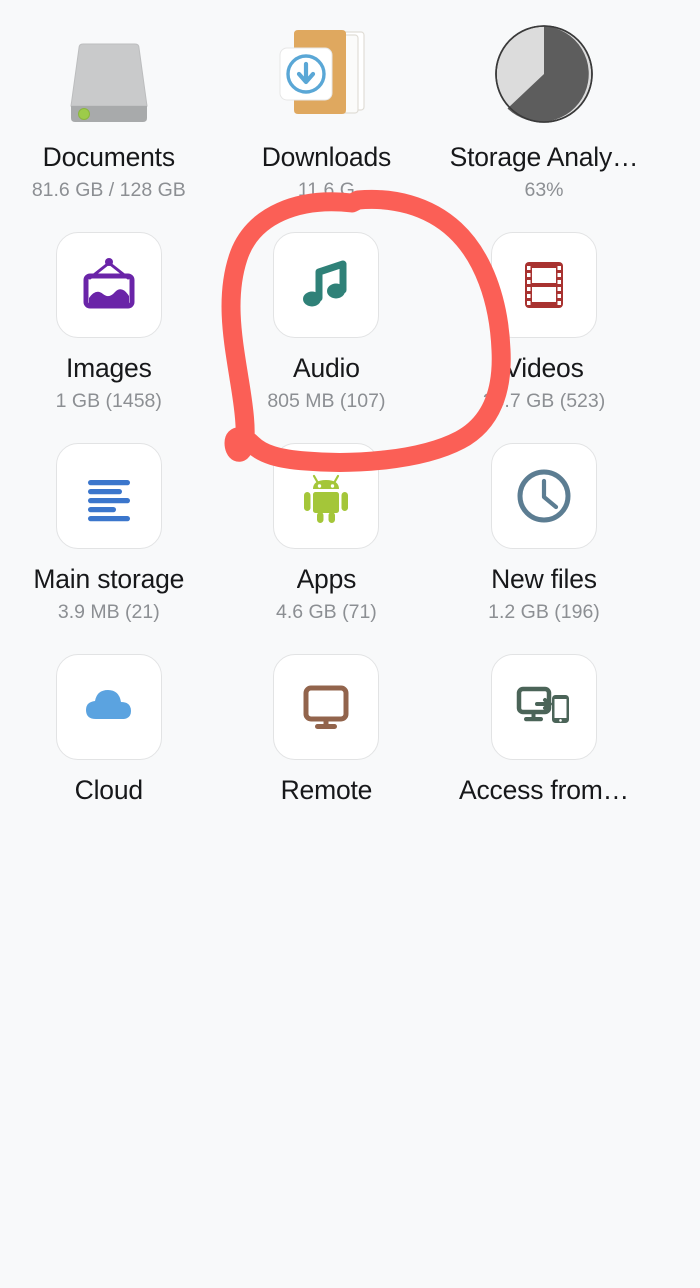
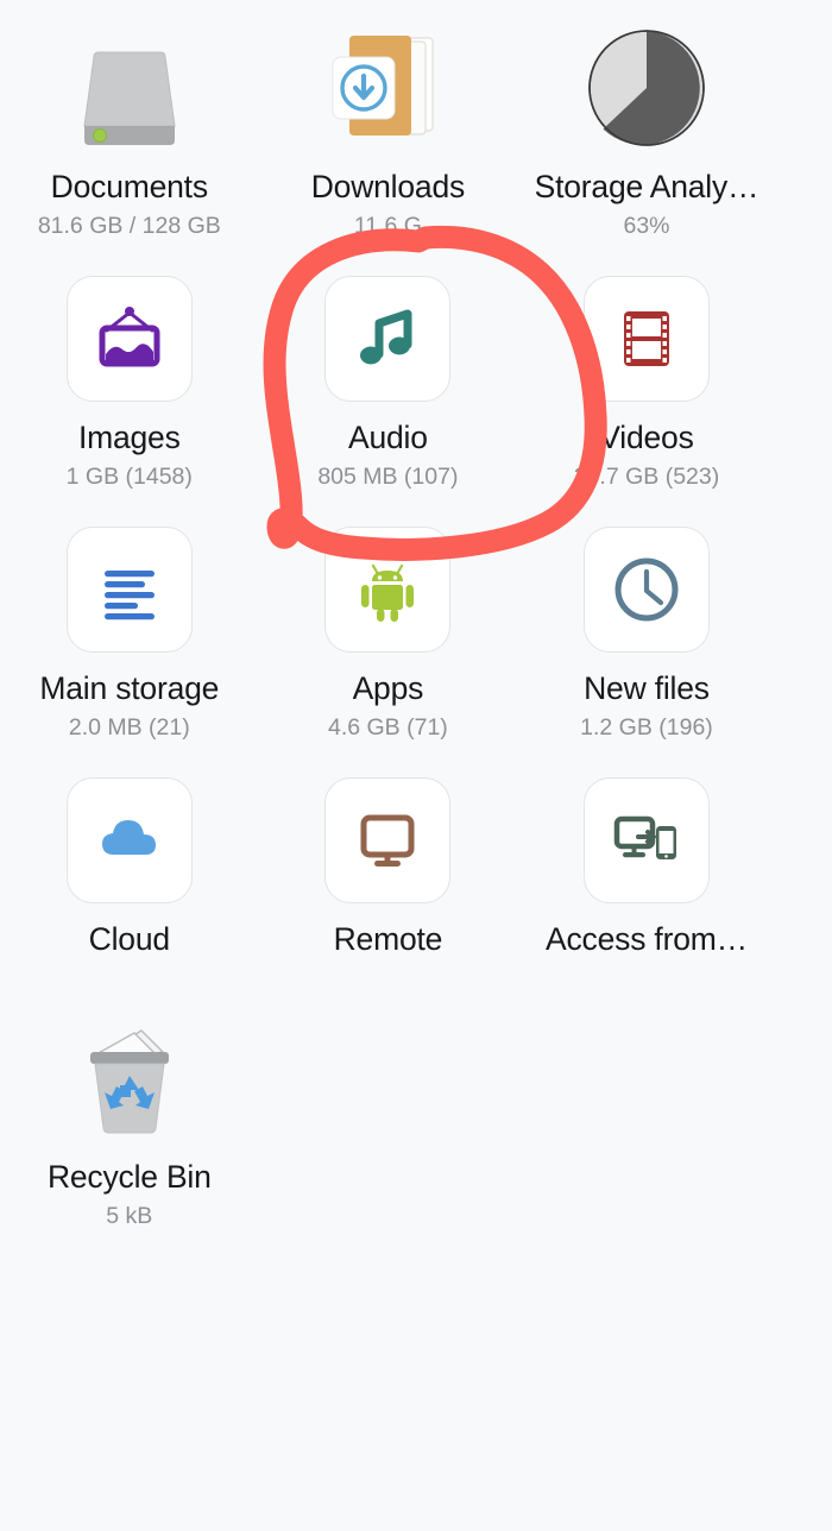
  Documents
  81.6 GB / 128 GB
  Downloads
  11.6 G
  Storage Analy…
  63%
  Images
  1 GB (1458)
  Audio
  805 MB (107)
  Videos
  .7 GB (523)
  Main storage
- 3.9 MB (21)
+ 2.0 MB (21)
  Apps
  4.6 GB (71)
  New files
  1.2 GB (196)
  Cloud
  Remote
  Access from…
+ Recycle Bin
+ 5 kB
